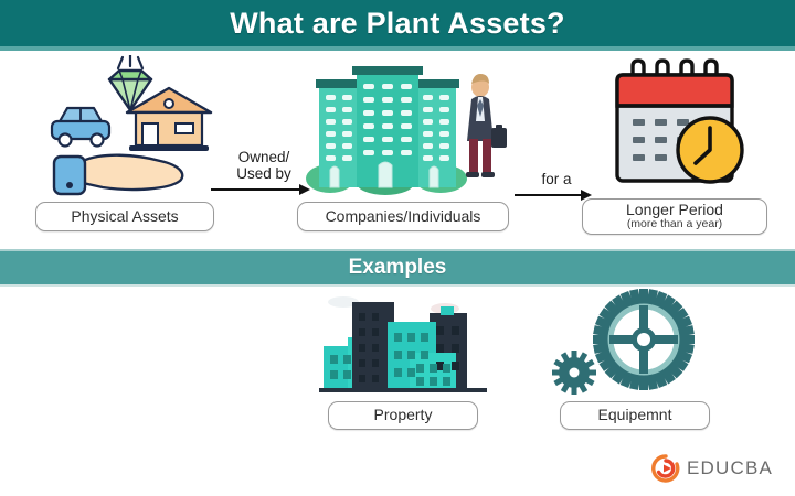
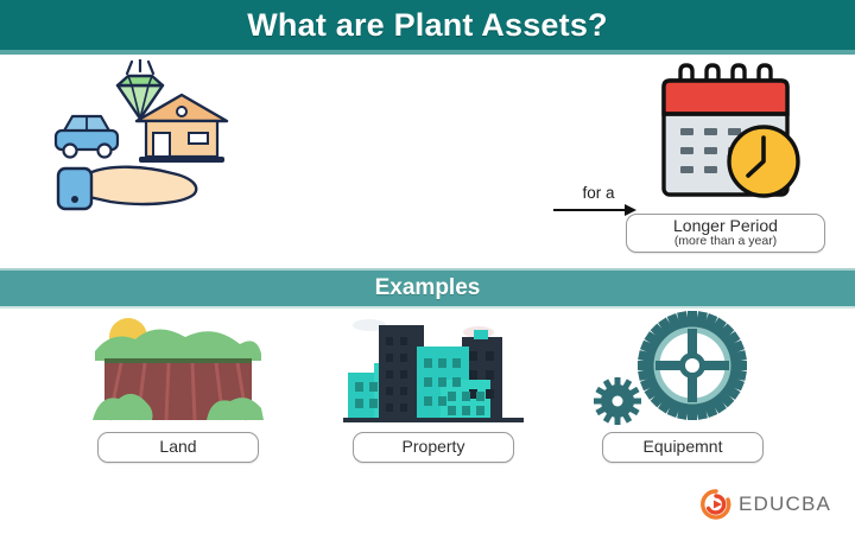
  What are Plant Assets?
- Physical Assets
- Owned/
- Used by
- Companies/Individuals
  for a
  Longer Period
  (more than a year)
  Examples
+ Land
  Property
  Equipemnt
  EDUCBA
